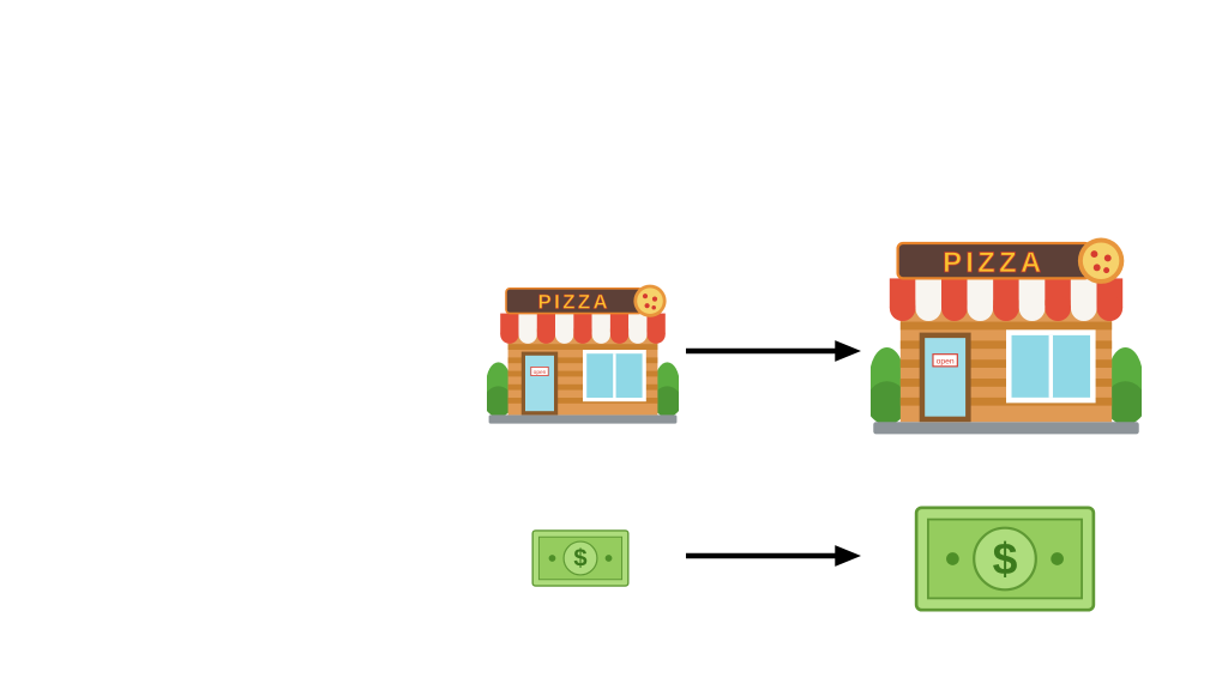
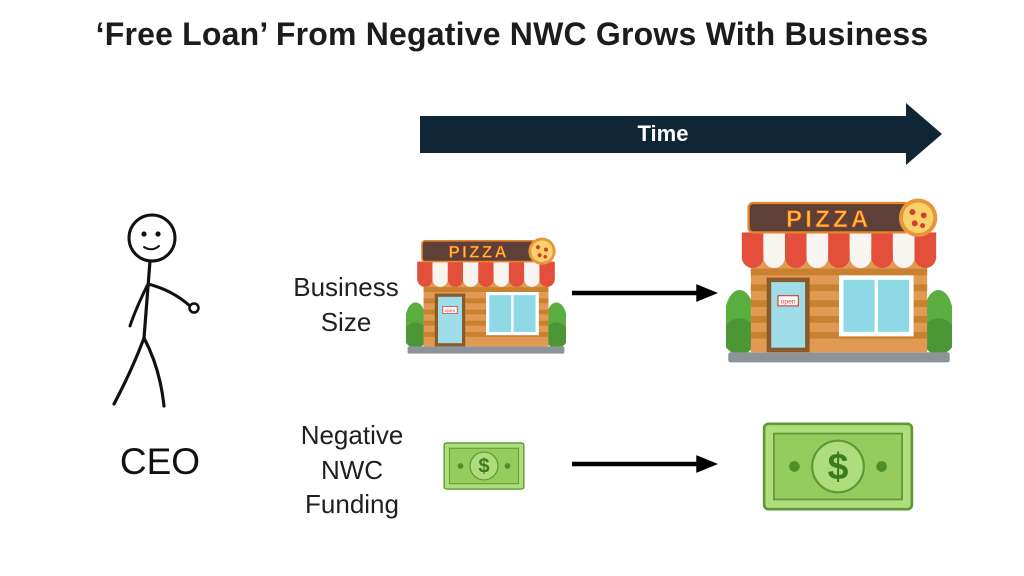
+ ‘Free Loan’ From Negative NWC Grows With Business
+ Time
+ CEO
+ Business Size
+ Negative NWC Funding
